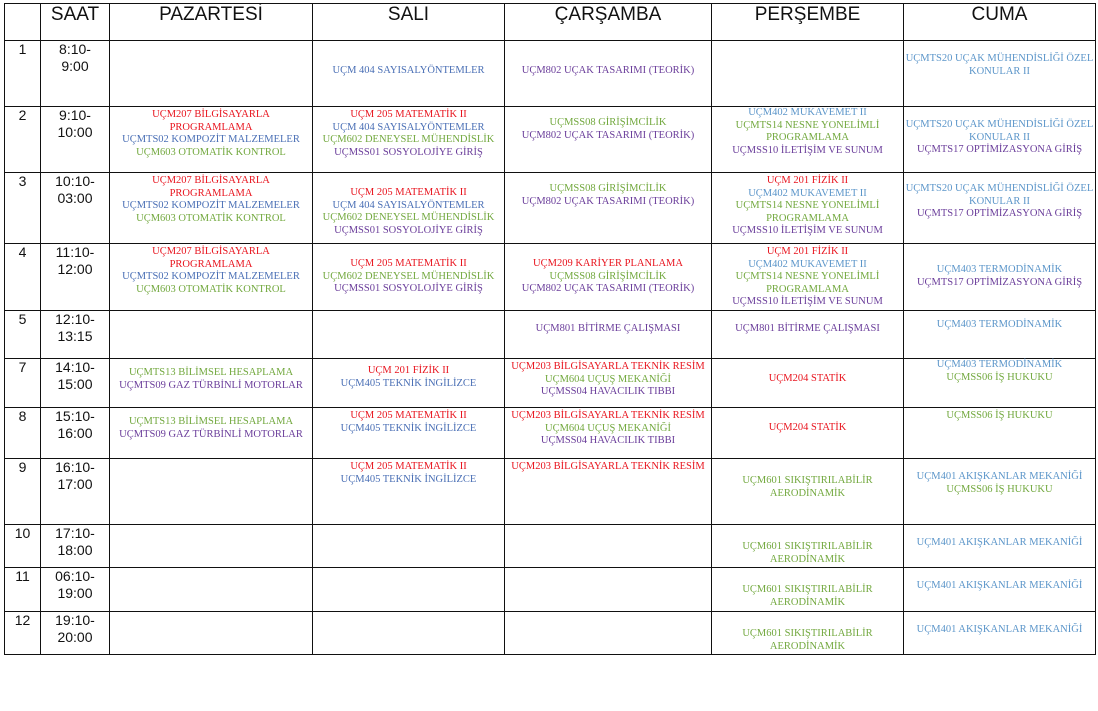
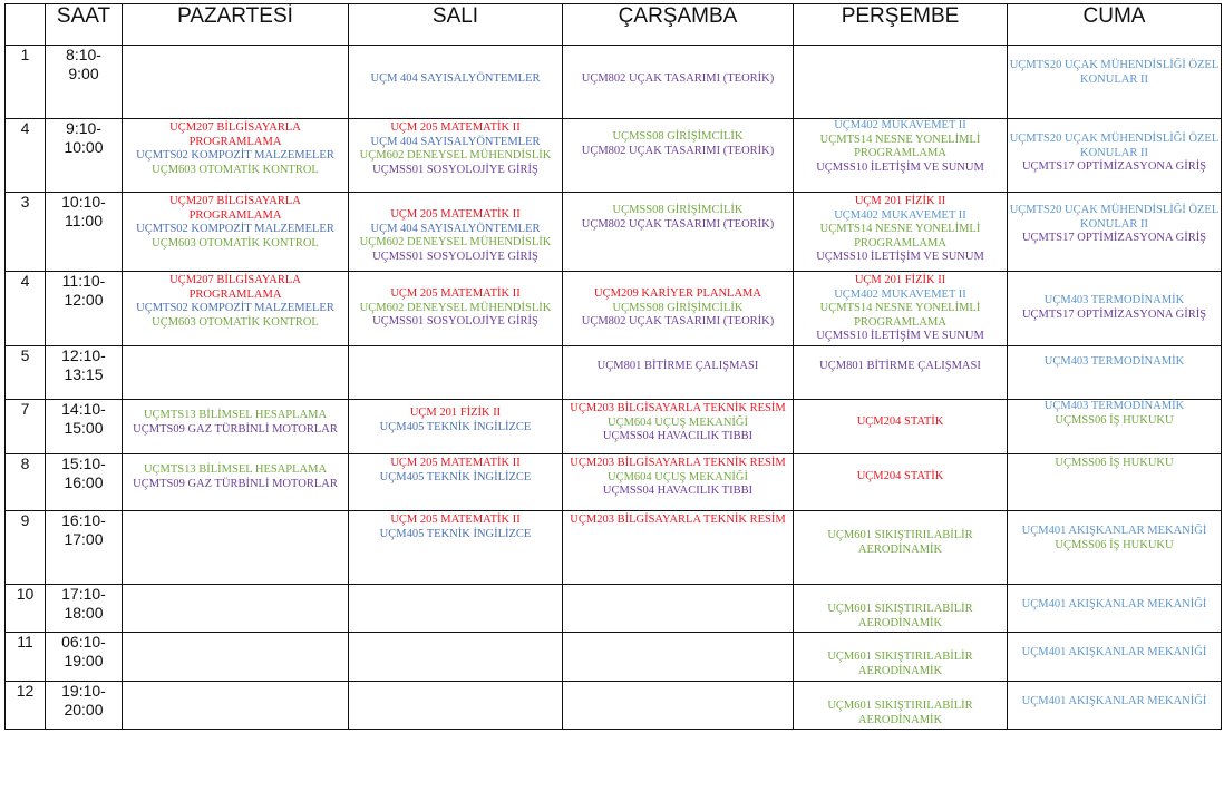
  	SAAT	PAZARTESİ	SALI	ÇARŞAMBA	PERŞEMBE	CUMA
  1	8:10- 9:00		UÇM 404 SAYISALYÖNTEMLER	UÇM802 UÇAK TASARIMI (TEORİK)		UÇMTS20 UÇAK MÜHENDİSLİĞİ ÖZEL KONULAR II
- 2	9:10- 10:00	UÇM207 BİLGİSAYARLA PROGRAMLAMAUÇMTS02 KOMPOZİT MALZEMELERUÇM603 OTOMATİK KONTROL	UÇM 205 MATEMATİK IIUÇM 404 SAYISALYÖNTEMLERUÇM602 DENEYSEL MÜHENDİSLİKUÇMSS01 SOSYOLOJİYE GİRİŞ	UÇMSS08 GİRİŞİMCİLİKUÇM802 UÇAK TASARIMI (TEORİK)	UÇM402 MUKAVEMET IIUÇMTS14 NESNE YONELİMLİ PROGRAMLAMAUÇMSS10 İLETİŞİM VE SUNUM	UÇMTS20 UÇAK MÜHENDİSLİĞİ ÖZEL KONULAR IIUÇMTS17 OPTİMİZASYONA GİRİŞ
+ 4	9:10- 10:00	UÇM207 BİLGİSAYARLA PROGRAMLAMAUÇMTS02 KOMPOZİT MALZEMELERUÇM603 OTOMATİK KONTROL	UÇM 205 MATEMATİK IIUÇM 404 SAYISALYÖNTEMLERUÇM602 DENEYSEL MÜHENDİSLİKUÇMSS01 SOSYOLOJİYE GİRİŞ	UÇMSS08 GİRİŞİMCİLİKUÇM802 UÇAK TASARIMI (TEORİK)	UÇM402 MUKAVEMET IIUÇMTS14 NESNE YONELİMLİ PROGRAMLAMAUÇMSS10 İLETİŞİM VE SUNUM	UÇMTS20 UÇAK MÜHENDİSLİĞİ ÖZEL KONULAR IIUÇMTS17 OPTİMİZASYONA GİRİŞ
- 3	10:10- 03:00	UÇM207 BİLGİSAYARLA PROGRAMLAMAUÇMTS02 KOMPOZİT MALZEMELERUÇM603 OTOMATİK KONTROL	UÇM 205 MATEMATİK IIUÇM 404 SAYISALYÖNTEMLERUÇM602 DENEYSEL MÜHENDİSLİKUÇMSS01 SOSYOLOJİYE GİRİŞ	UÇMSS08 GİRİŞİMCİLİKUÇM802 UÇAK TASARIMI (TEORİK)	UÇM 201 FİZİK IIUÇM402 MUKAVEMET IIUÇMTS14 NESNE YONELİMLİ PROGRAMLAMAUÇMSS10 İLETİŞİM VE SUNUM	UÇMTS20 UÇAK MÜHENDİSLİĞİ ÖZEL KONULAR IIUÇMTS17 OPTİMİZASYONA GİRİŞ
+ 3	10:10- 11:00	UÇM207 BİLGİSAYARLA PROGRAMLAMAUÇMTS02 KOMPOZİT MALZEMELERUÇM603 OTOMATİK KONTROL	UÇM 205 MATEMATİK IIUÇM 404 SAYISALYÖNTEMLERUÇM602 DENEYSEL MÜHENDİSLİKUÇMSS01 SOSYOLOJİYE GİRİŞ	UÇMSS08 GİRİŞİMCİLİKUÇM802 UÇAK TASARIMI (TEORİK)	UÇM 201 FİZİK IIUÇM402 MUKAVEMET IIUÇMTS14 NESNE YONELİMLİ PROGRAMLAMAUÇMSS10 İLETİŞİM VE SUNUM	UÇMTS20 UÇAK MÜHENDİSLİĞİ ÖZEL KONULAR IIUÇMTS17 OPTİMİZASYONA GİRİŞ
  4	11:10- 12:00	UÇM207 BİLGİSAYARLA PROGRAMLAMAUÇMTS02 KOMPOZİT MALZEMELERUÇM603 OTOMATİK KONTROL	UÇM 205 MATEMATİK IIUÇM602 DENEYSEL MÜHENDİSLİKUÇMSS01 SOSYOLOJİYE GİRİŞ	UÇM209 KARİYER PLANLAMAUÇMSS08 GİRİŞİMCİLİKUÇM802 UÇAK TASARIMI (TEORİK)	UÇM 201 FİZİK IIUÇM402 MUKAVEMET IIUÇMTS14 NESNE YONELİMLİ PROGRAMLAMAUÇMSS10 İLETİŞİM VE SUNUM	UÇM403 TERMODİNAMİKUÇMTS17 OPTİMİZASYONA GİRİŞ
  5	12:10- 13:15			UÇM801 BİTİRME ÇALIŞMASI	UÇM801 BİTİRME ÇALIŞMASI	UÇM403 TERMODİNAMİK
  7	14:10- 15:00	UÇMTS13 BİLİMSEL HESAPLAMAUÇMTS09 GAZ TÜRBİNLİ MOTORLAR	UÇM 201 FİZİK IIUÇM405 TEKNİK İNGİLİZCE	UÇM203 BİLGİSAYARLA TEKNİK RESİMUÇM604 UÇUŞ MEKANİĞİUÇMSS04 HAVACILIK TIBBI	UÇM204 STATİK	UÇM403 TERMODİNAMİKUÇMSS06 İŞ HUKUKU
  8	15:10- 16:00	UÇMTS13 BİLİMSEL HESAPLAMAUÇMTS09 GAZ TÜRBİNLİ MOTORLAR	UÇM 205 MATEMATİK IIUÇM405 TEKNİK İNGİLİZCE	UÇM203 BİLGİSAYARLA TEKNİK RESİMUÇM604 UÇUŞ MEKANİĞİUÇMSS04 HAVACILIK TIBBI	UÇM204 STATİK	UÇMSS06 İŞ HUKUKU
  9	16:10- 17:00		UÇM 205 MATEMATİK IIUÇM405 TEKNİK İNGİLİZCE	UÇM203 BİLGİSAYARLA TEKNİK RESİM	UÇM601 SIKIŞTIRILABİLİR AERODİNAMİK	UÇM401 AKIŞKANLAR MEKANİĞİUÇMSS06 İŞ HUKUKU
  10	17:10- 18:00				UÇM601 SIKIŞTIRILABİLİR AERODİNAMİK	UÇM401 AKIŞKANLAR MEKANİĞİ
  11	06:10- 19:00				UÇM601 SIKIŞTIRILABİLİR AERODİNAMİK	UÇM401 AKIŞKANLAR MEKANİĞİ
  12	19:10- 20:00				UÇM601 SIKIŞTIRILABİLİR AERODİNAMİK	UÇM401 AKIŞKANLAR MEKANİĞİ
